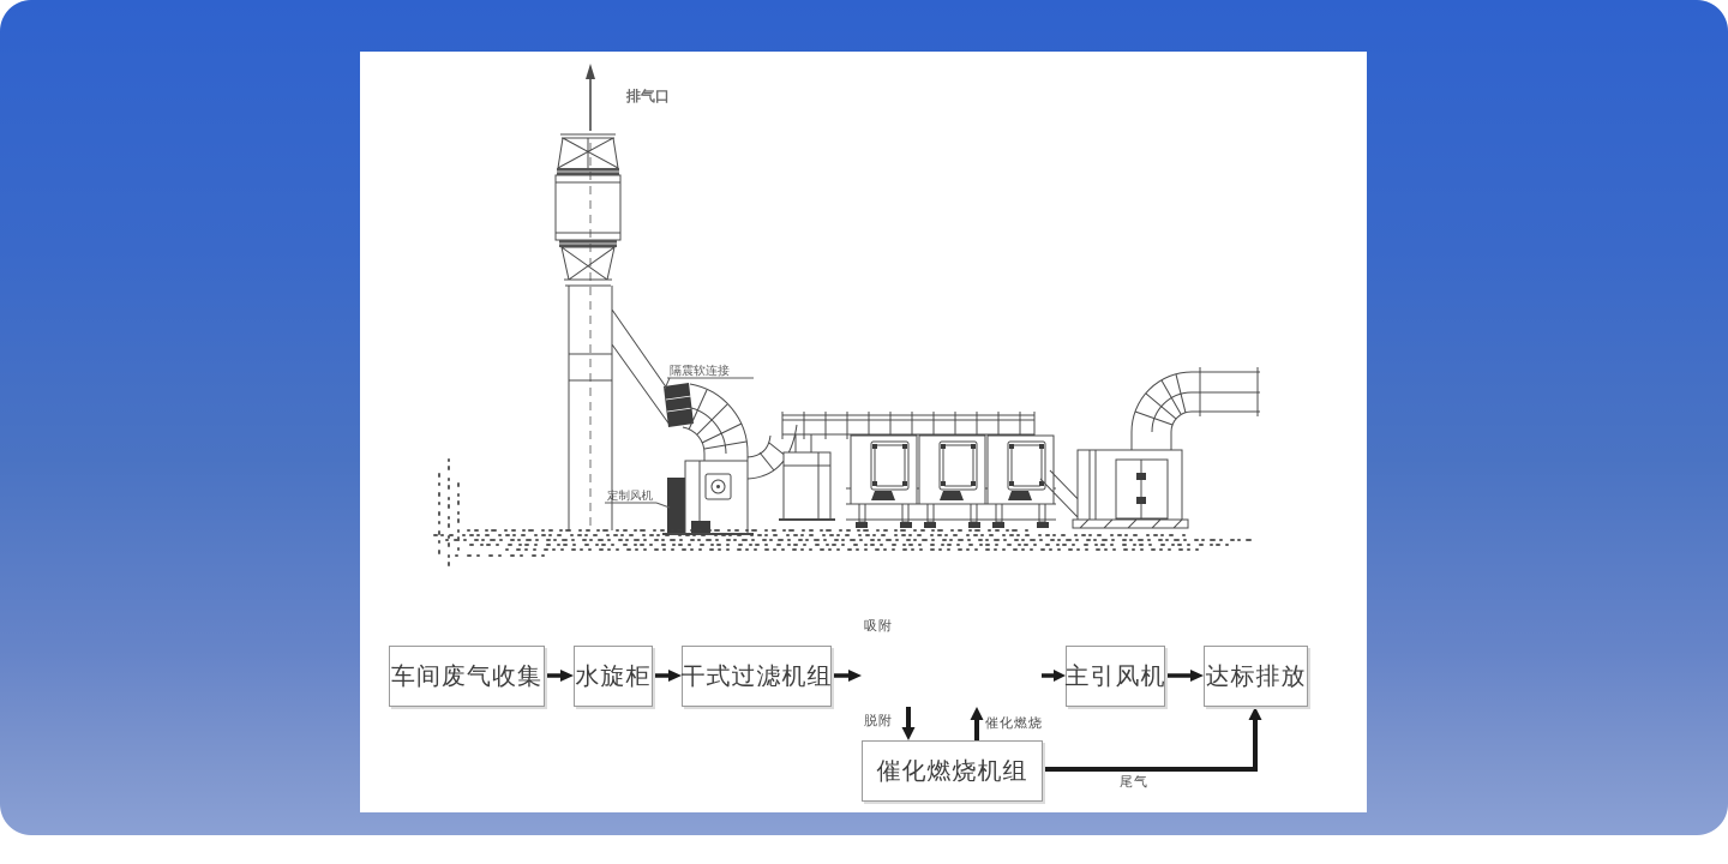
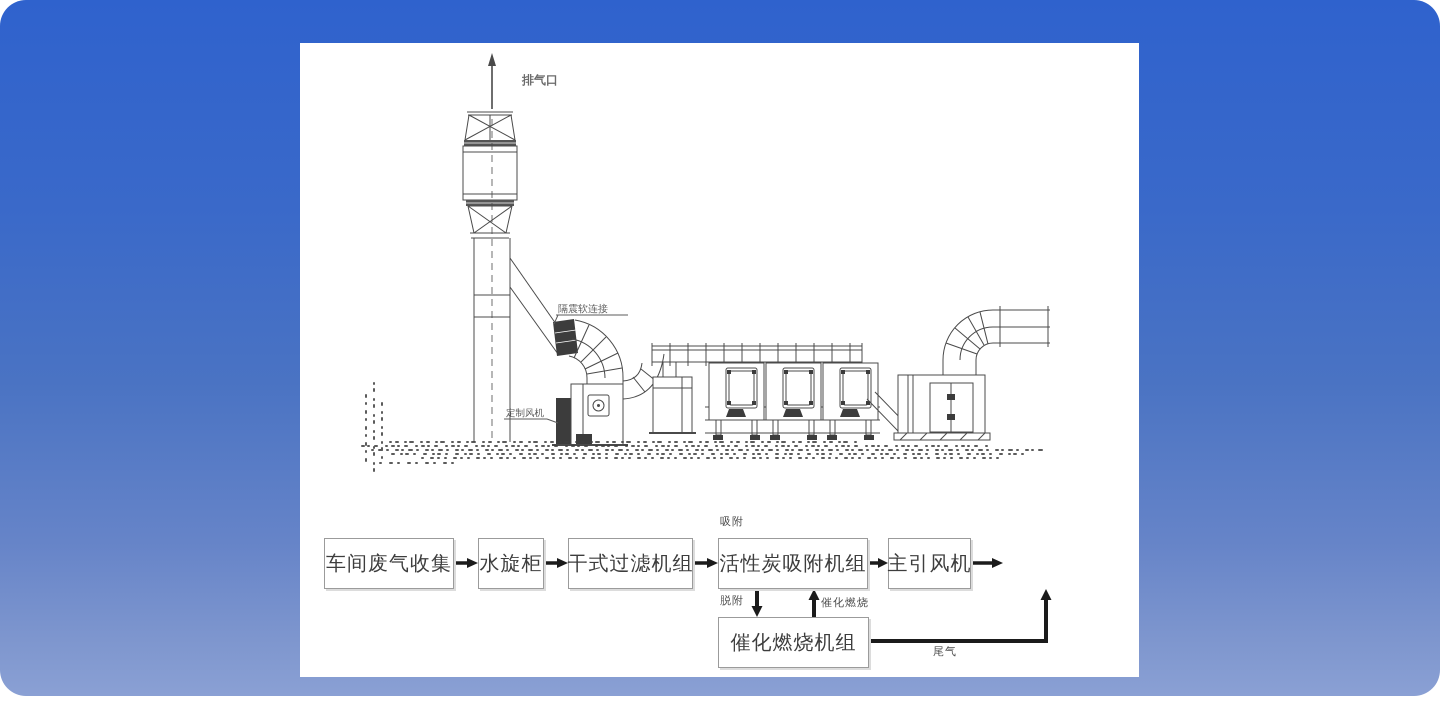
  排气口
  隔震软连接
  定制风机
  车间废气收集
  水旋柜
  干式过滤机组
+ 活性炭吸附机组
  主引风机
- 达标排放
  催化燃烧机组
  吸附
  脱附
  催化燃烧
  尾气
